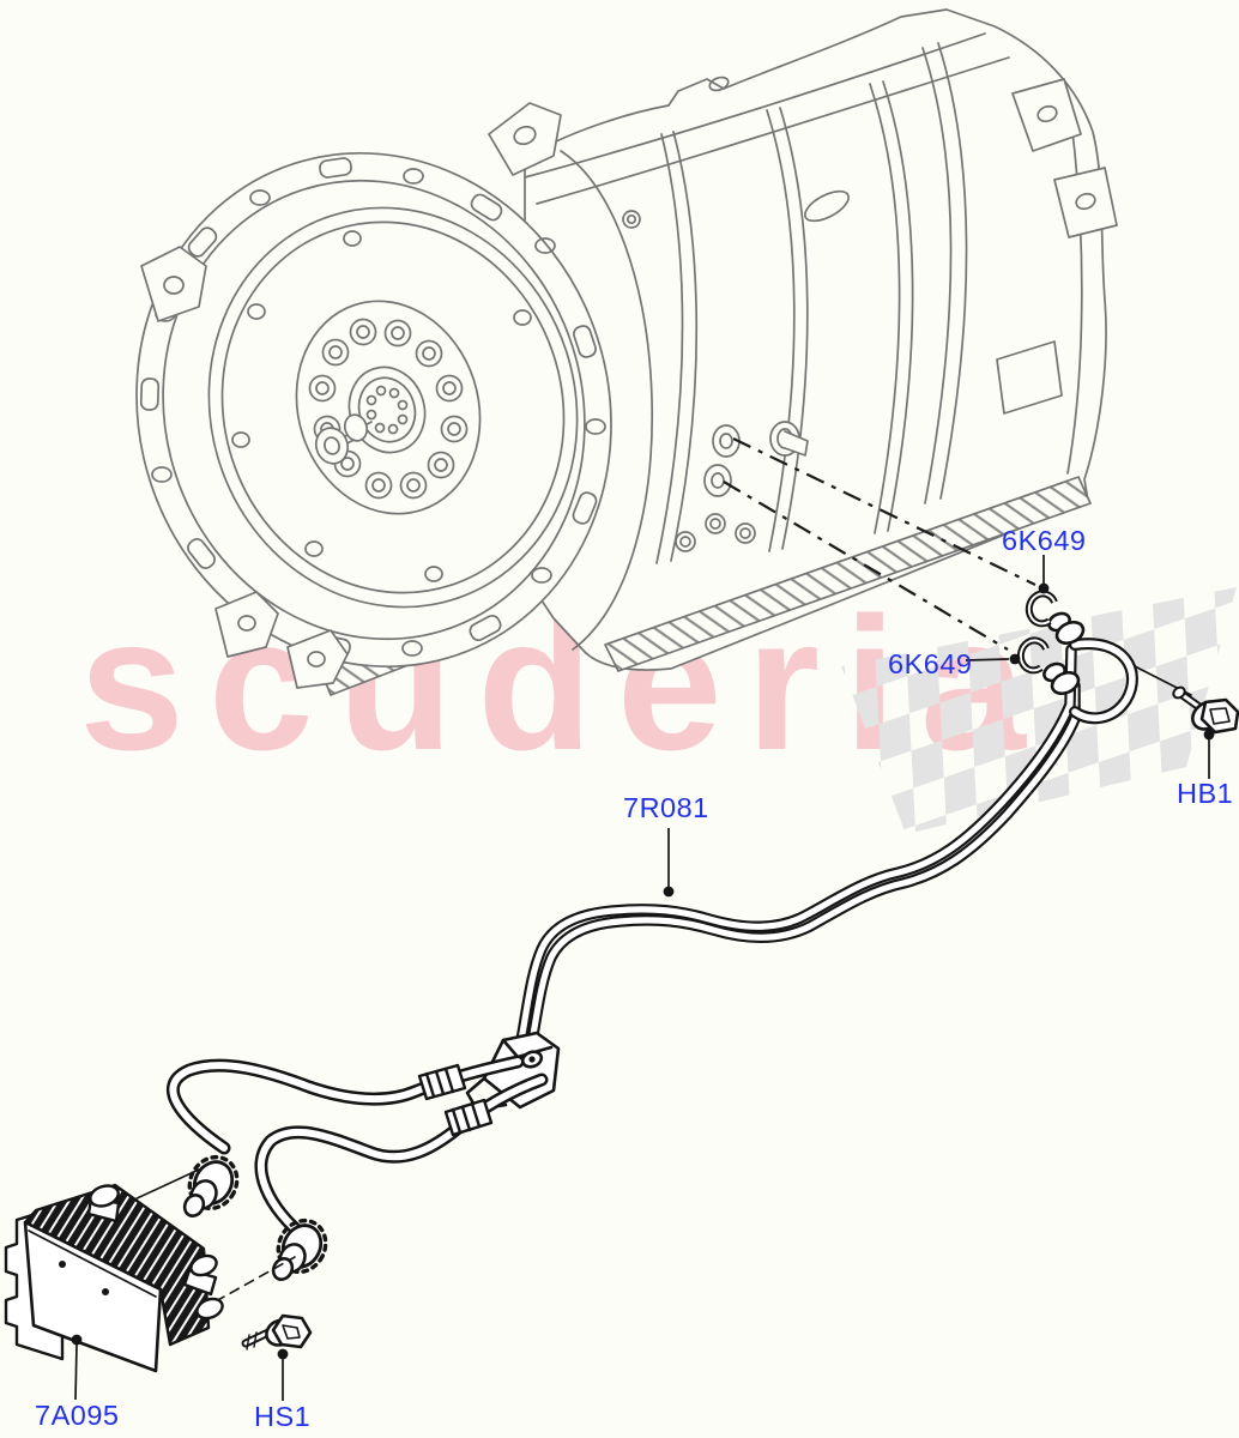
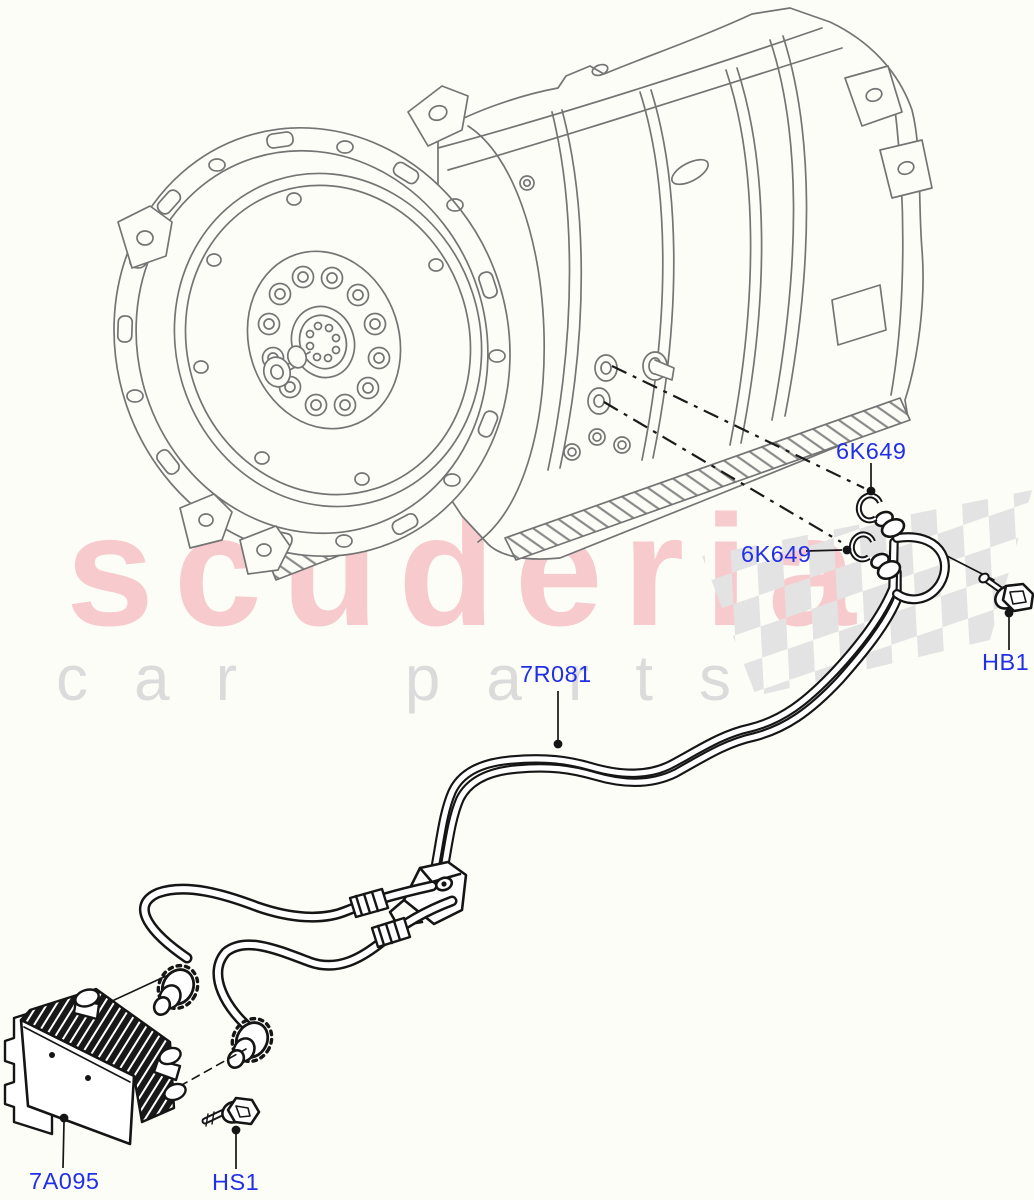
  scuder
+ car parts
  6K649
  6K649
  HB1
  7R081
  7A095
  HS1
